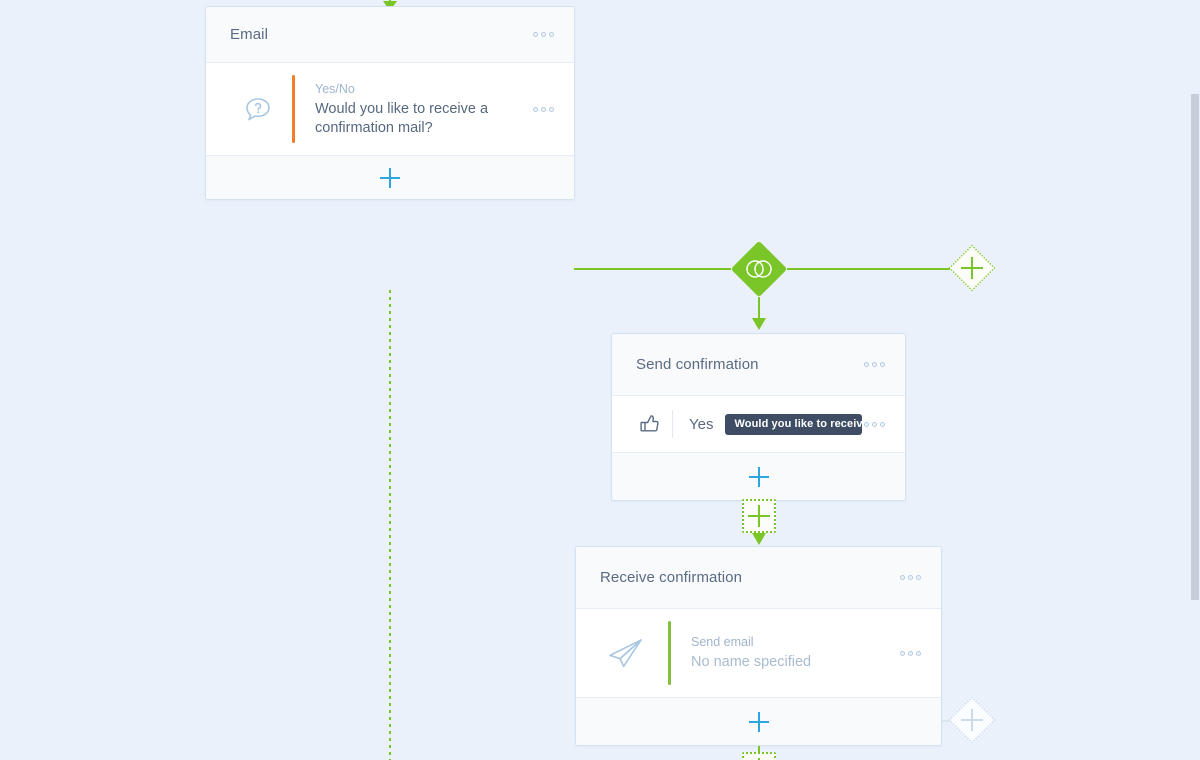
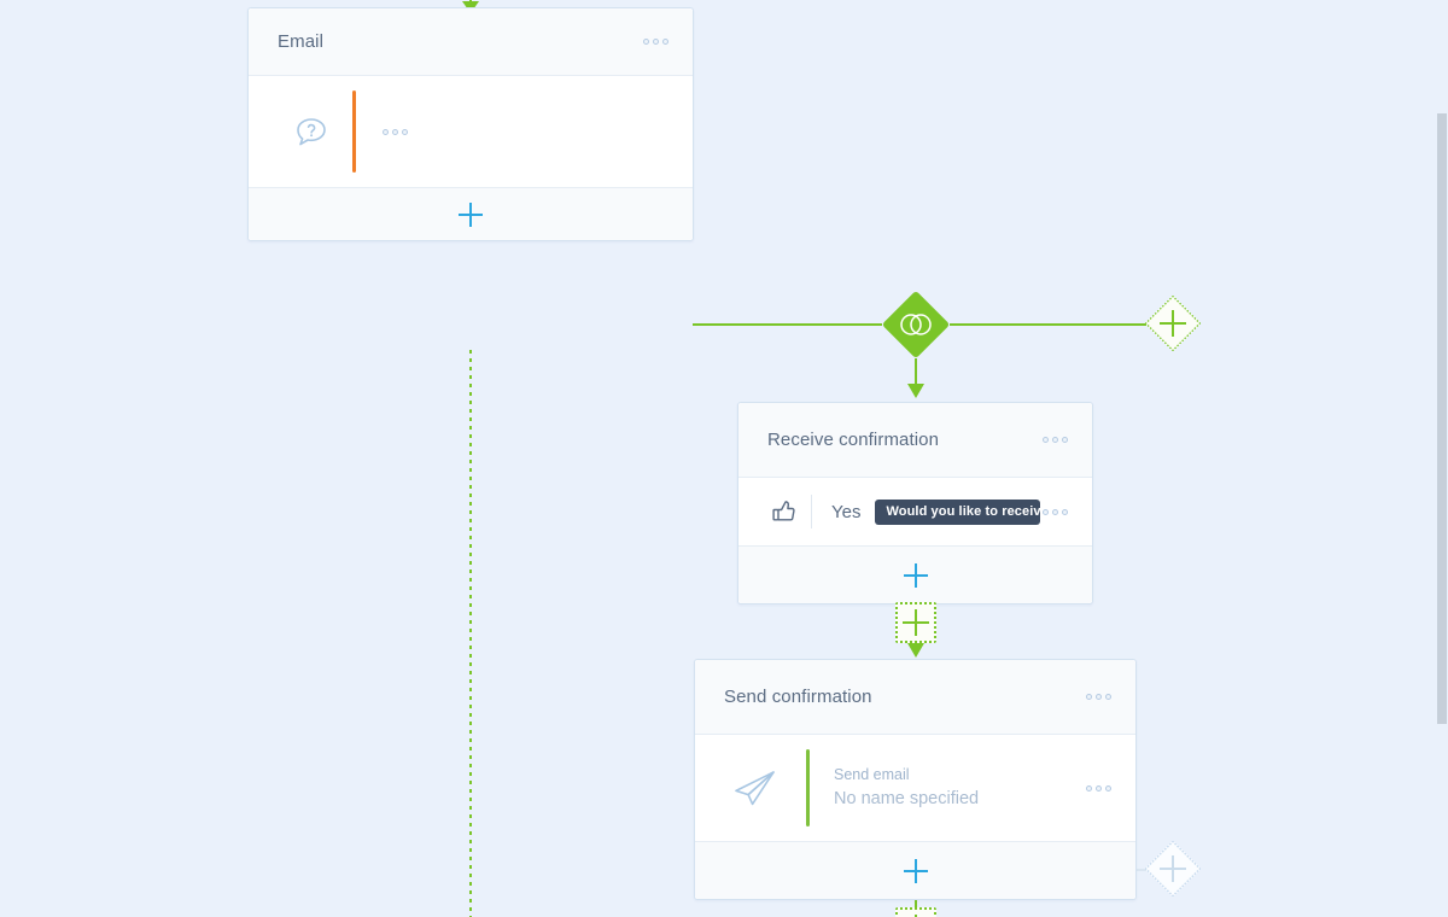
  Email
- Yes/No
- Would you like to receive a confirmation mail?
- Send confirmation
+ Receive confirmation
  Yes
  Would you like to receiv
- Receive confirmation
+ Send confirmation
  Send email
  No name specified
